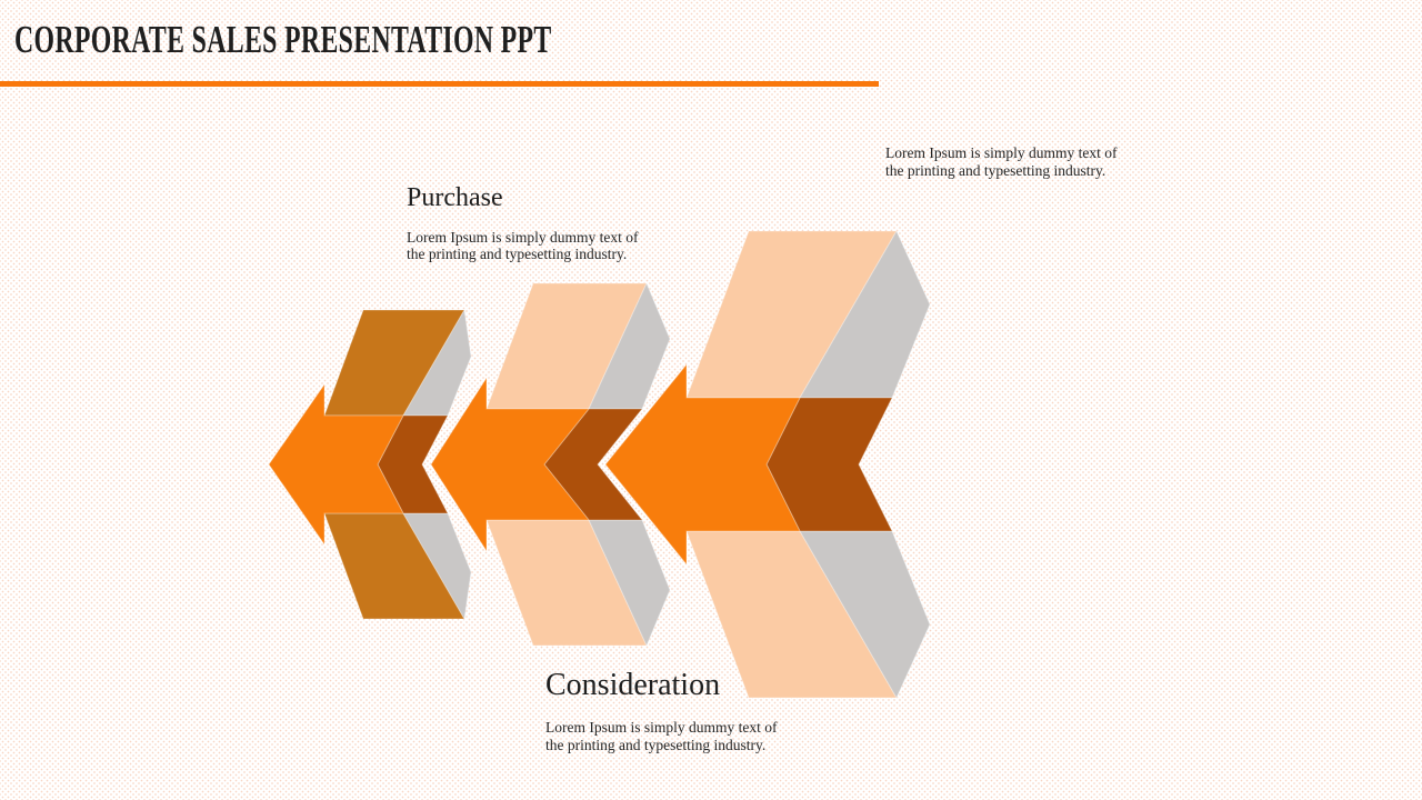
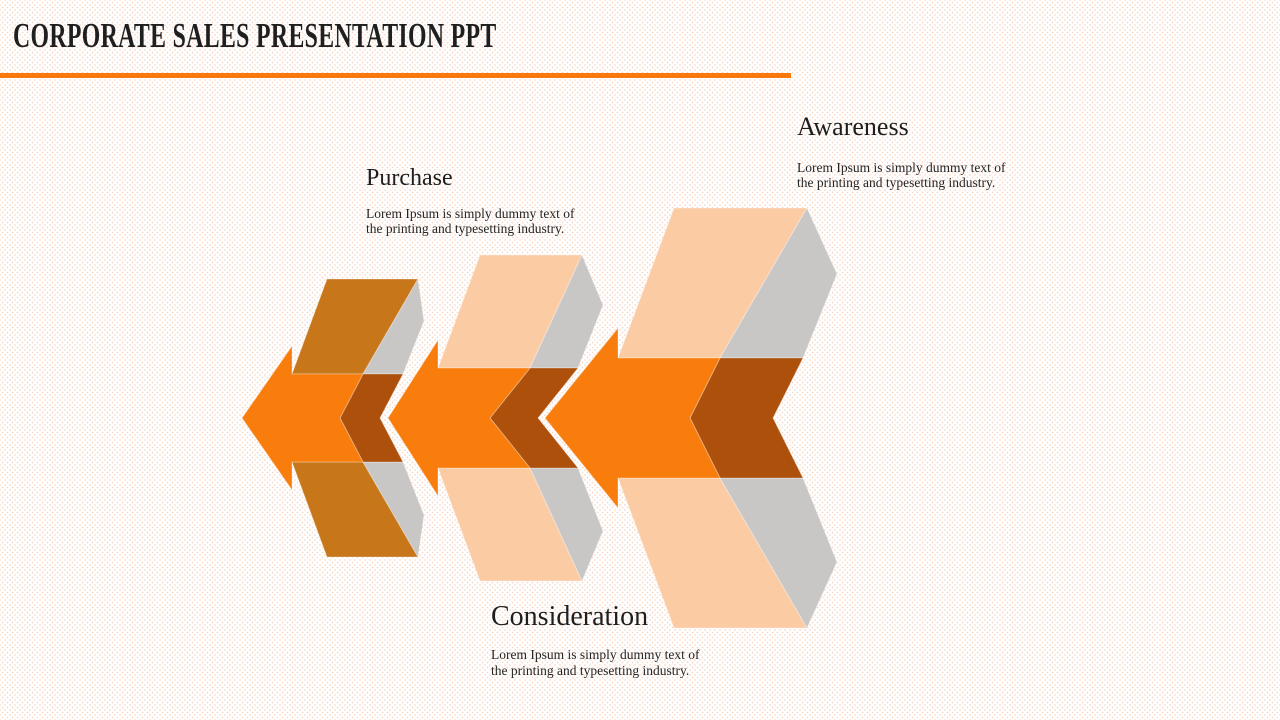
  CORPORATE SALES PRESENTATION PPT
+ Awareness
  Lorem Ipsum is simply dummy text of
  the printing and typesetting industry.
  Purchase
  Lorem Ipsum is simply dummy text of
  the printing and typesetting industry.
  Consideration
  Lorem Ipsum is simply dummy text of
  the printing and typesetting industry.
